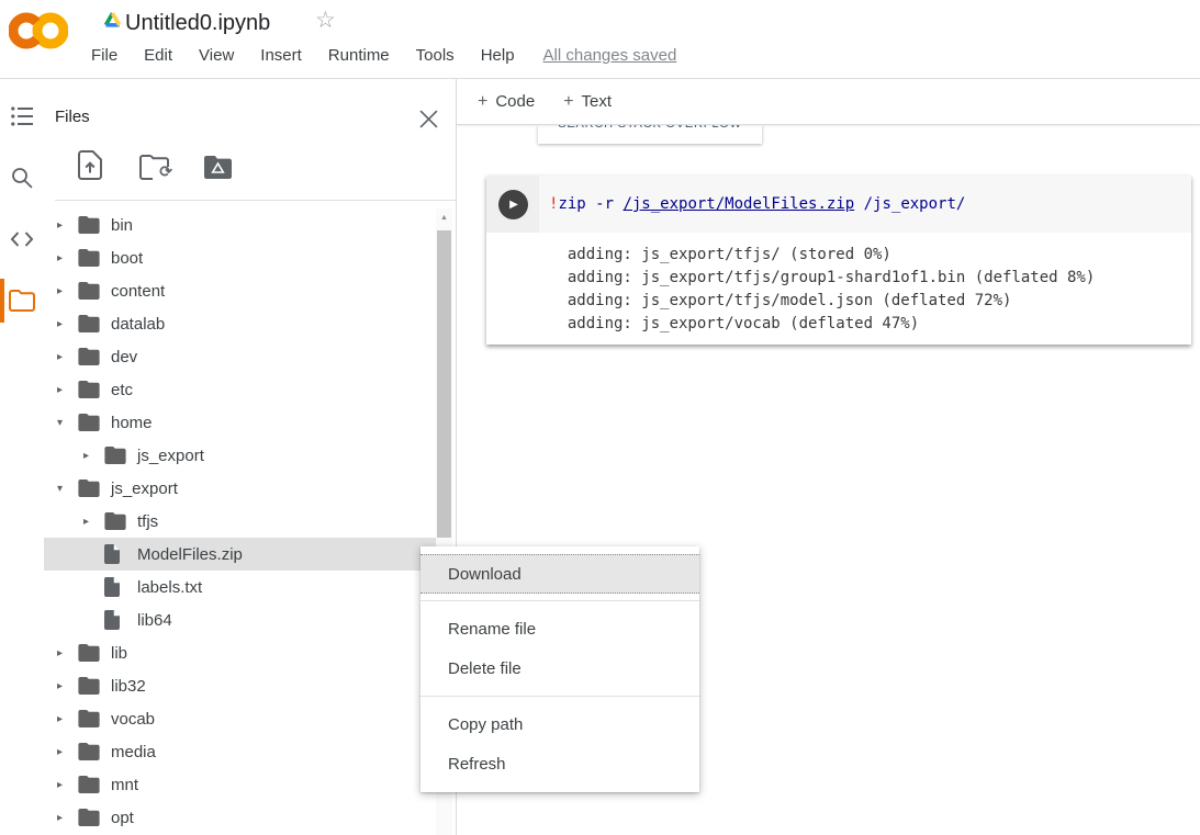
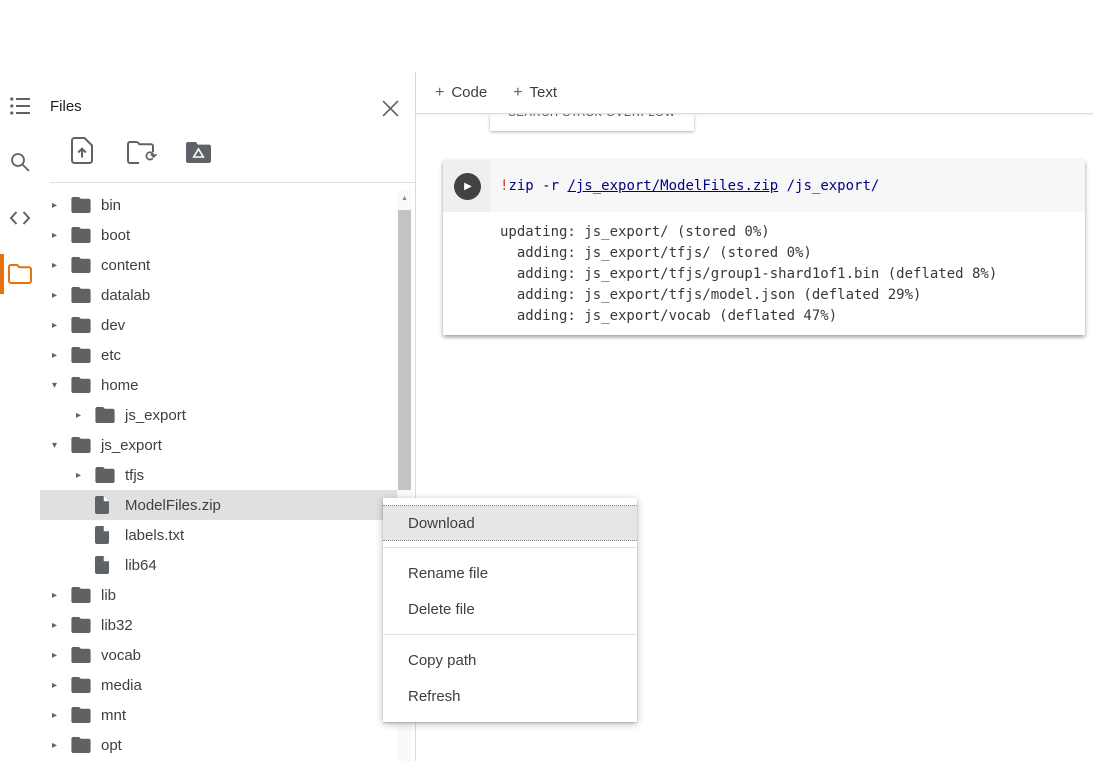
- Untitled0.ipynb
- ☆
- File
- Edit
- View
- Insert
- Runtime
- Tools
- Help
- All changes saved
  Files
  ⟳
  ▸
  bin
  ▸
  boot
  ▸
  content
  ▸
  datalab
  ▸
  dev
  ▸
  etc
  ▾
  home
  ▸
  js_export
  ▾
  js_export
  ▸
  tfjs
  ModelFiles.zip
  labels.txt
  lib64
  ▸
  lib
  ▸
  lib32
  ▸
  vocab
  ▸
  media
  ▸
  mnt
  ▸
  opt
  +
  Code
  +
  Text
  ▶
  !
  zip -r
  /js_export/ModelFiles.zip
  /js_export/
+ updating: js_export/ (stored 0%)
  adding: js_export/tfjs/ (stored 0%)
  adding: js_export/tfjs/group1-shard1of1.bin (deflated 8%)
- adding: js_export/tfjs/model.json (deflated 72%)
+ adding: js_export/tfjs/model.json (deflated 29%)
  adding: js_export/vocab (deflated 47%)
  Download
  Rename file
  Delete file
  Copy path
  Refresh
